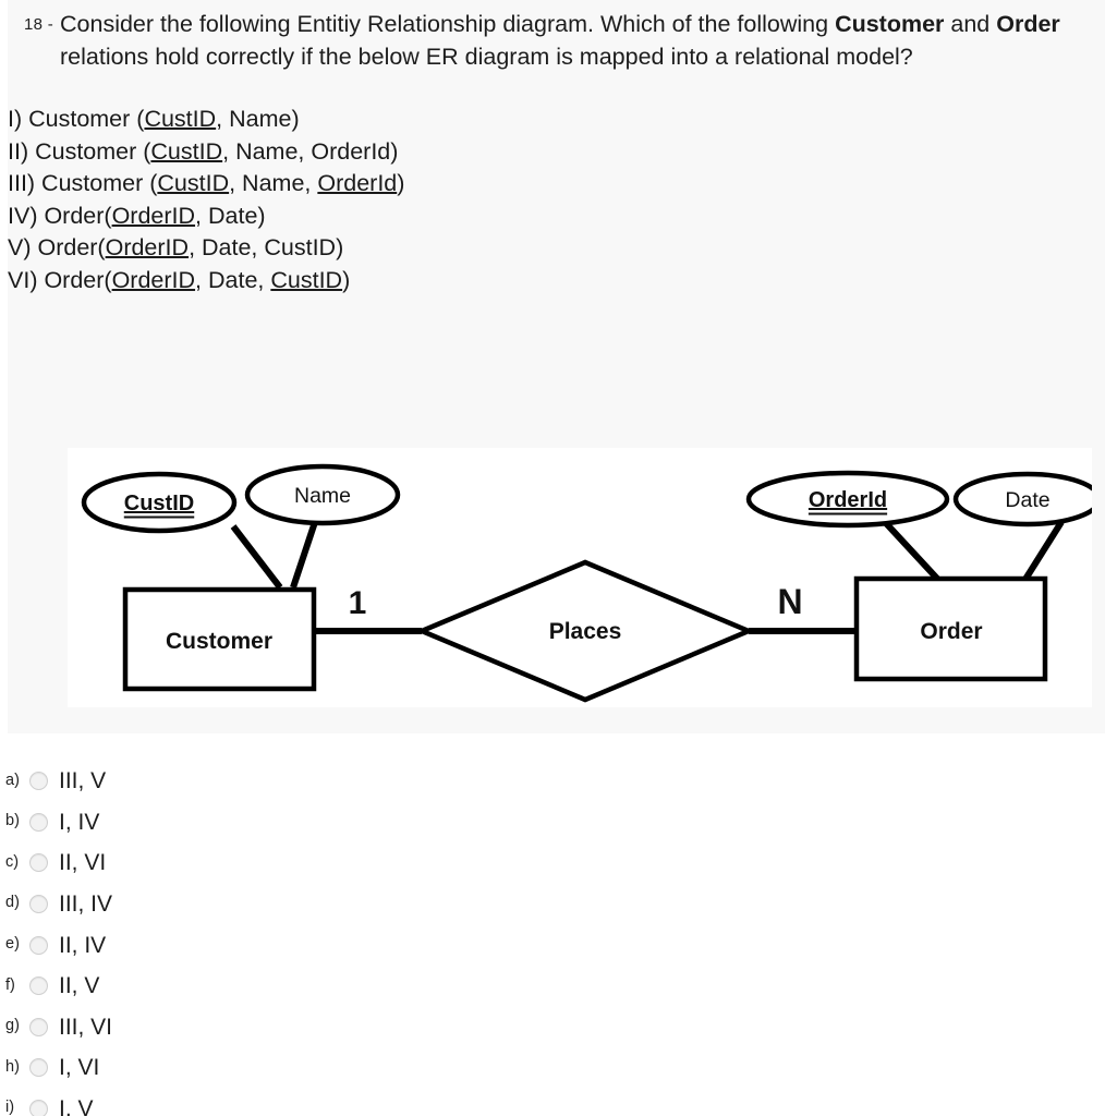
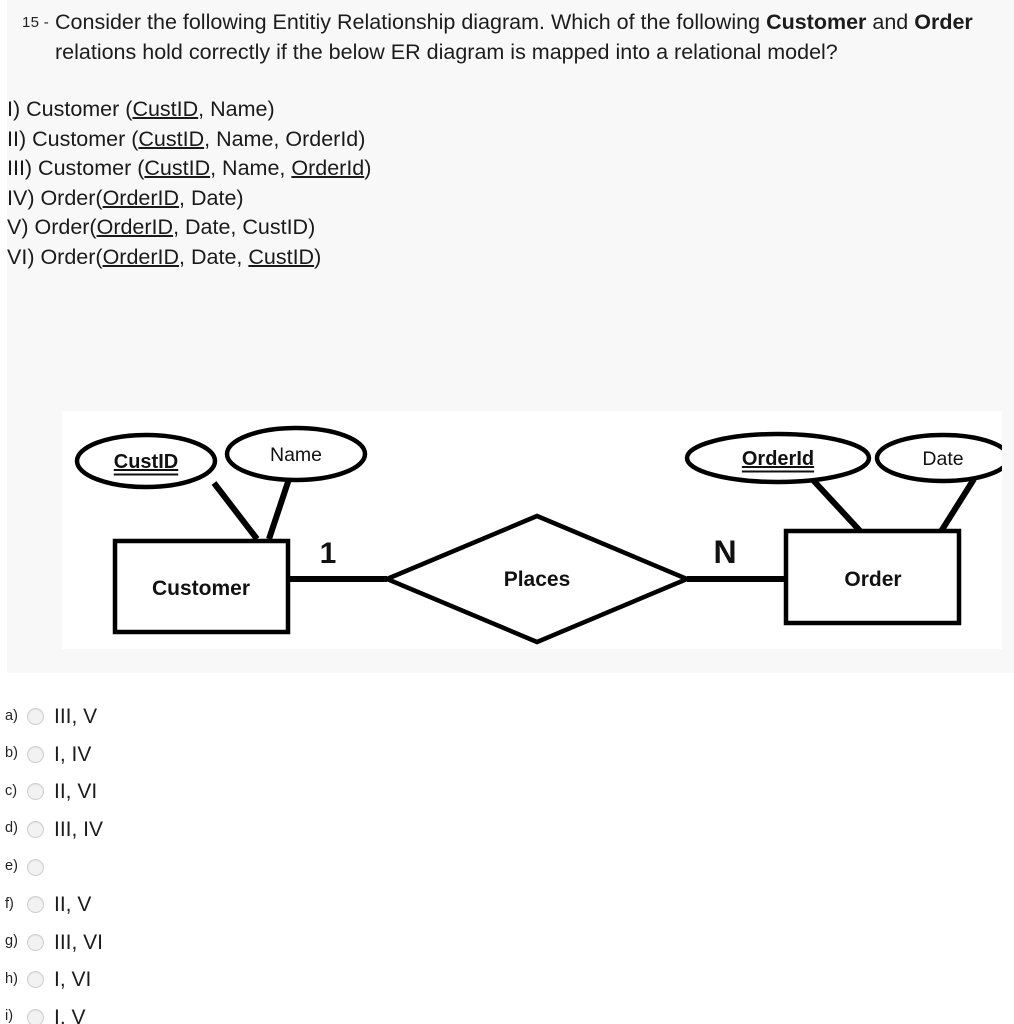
- 18 -
+ 15 -
  Consider the following Entitiy Relationship diagram. Which of the following Customer and Order relations hold correctly if the below ER diagram is mapped into a relational model?
  I) Customer (CustID, Name)
  II) Customer (CustID, Name, OrderId)
  III) Customer (CustID, Name, OrderId)
  IV) Order(OrderID, Date)
  V) Order(OrderID, Date, CustID)
  VI) Order(OrderID, Date, CustID)
  CustID
  Name
  OrderId
  Date
  Customer
  Order
  Places
  1
  N
  a)
  III, V
  b)
  I, IV
  c)
  II, VI
  d)
  III, IV
  e)
- II, IV
  f)
  II, V
  g)
  III, VI
  h)
  I, VI
  i)
  I, V
